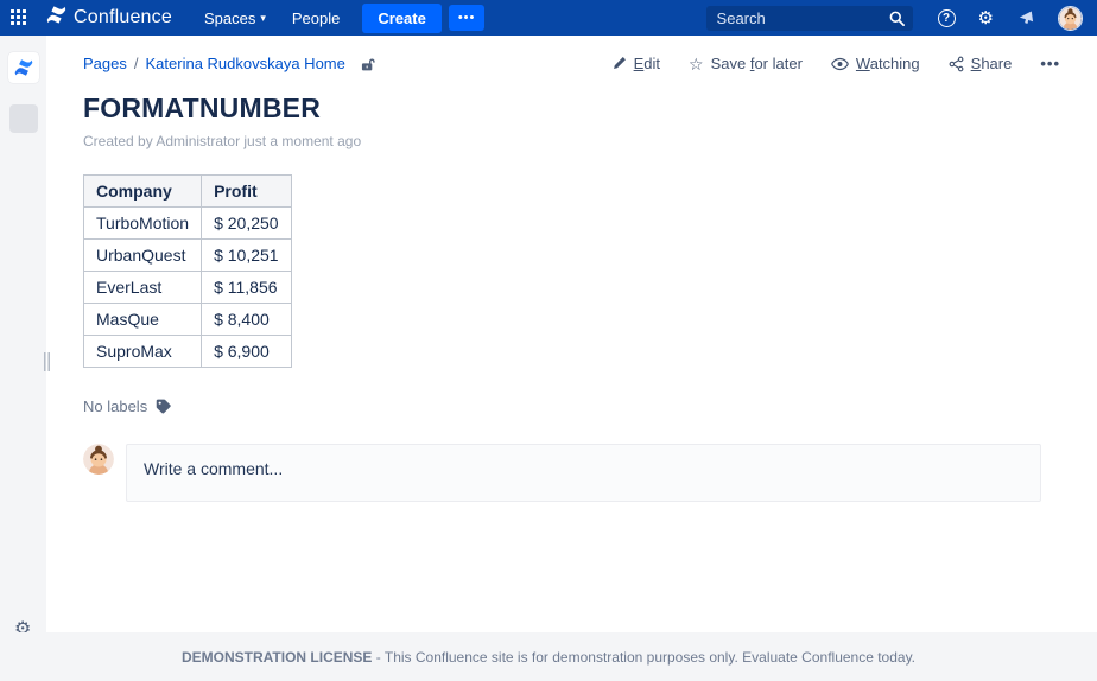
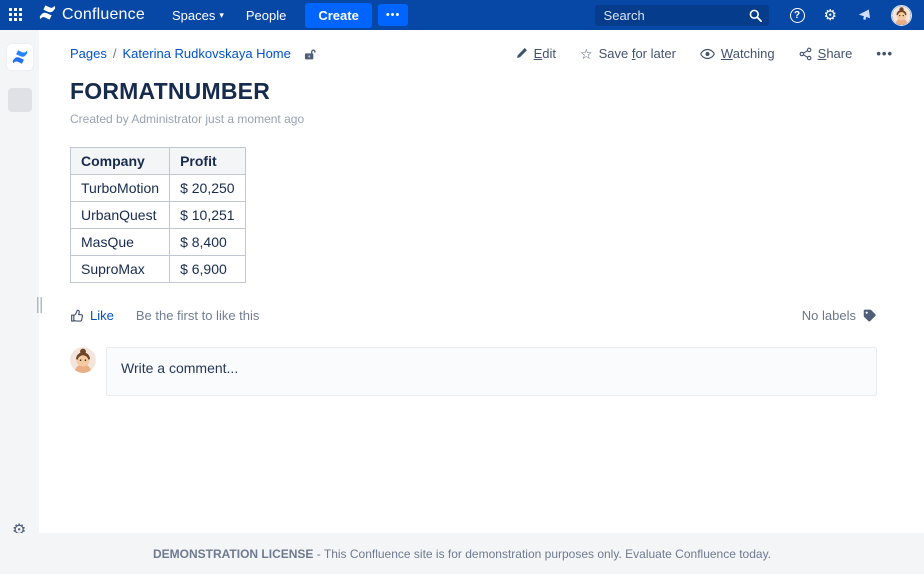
  Confluence
  Spaces
  ▾
  People
  Create
  •••
  Search
  ?
  ⚙
  ⚙
  Pages
  /
  Katerina Rudkovskaya Home
  Edit
  ☆
  Save for later
  Watching
  Share
  •••
  FORMATNUMBER
  Created by Administrator just a moment ago
  Company	Profit
  TurboMotion	$ 20,250
  UrbanQuest	$ 10,251
- EverLast	$ 11,856
  MasQue	$ 8,400
  SuproMax	$ 6,900
+ Like
+ Be the first to like this
  No labels
  Write a comment...
  DEMONSTRATION LICENSE - This Confluence site is for demonstration purposes only. Evaluate Confluence today.
